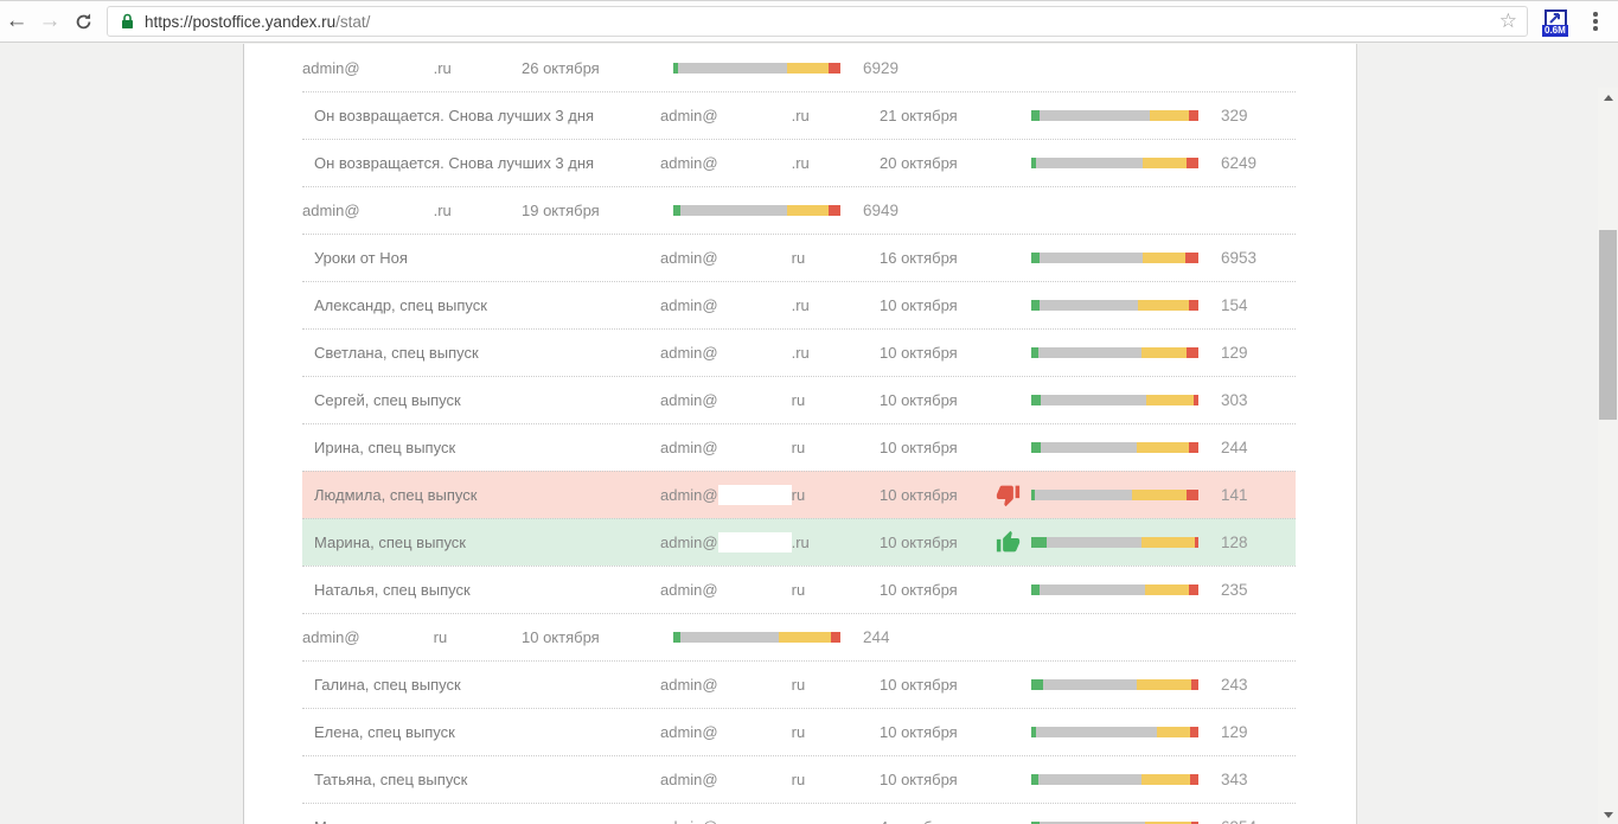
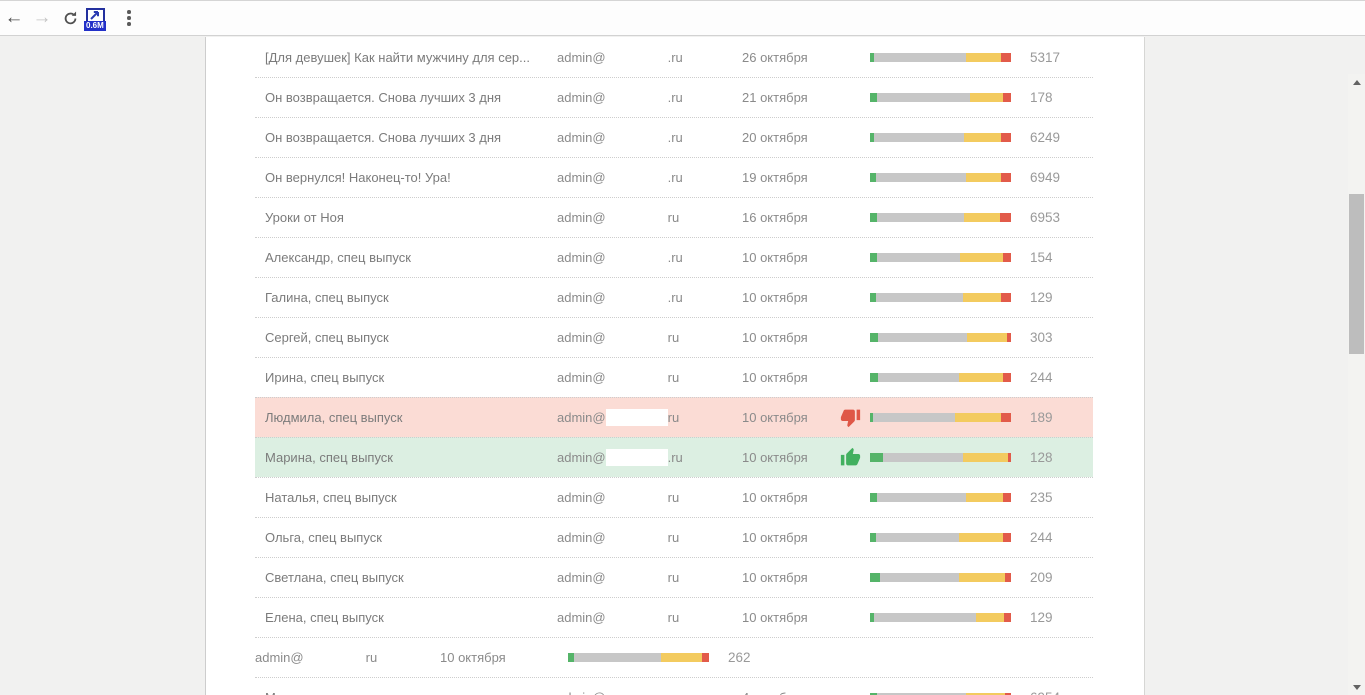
  ←
  →
- https://postoffice.yandex.ru/stat/
- ☆
  0.6M
+ [Для девушек] Как найти мужчину для сер...
  admin@
  .ru
  26 октября
- 6929
+ 5317
  Он возвращается. Снова лучших 3 дня
  admin@
  .ru
  21 октября
- 329
+ 178
  Он возвращается. Снова лучших 3 дня
  admin@
  .ru
  20 октября
  6249
+ Он вернулся! Наконец-то! Ура!
  admin@
  .ru
  19 октября
  6949
  Уроки от Ноя
  admin@
  ru
  16 октября
  6953
  Александр, спец выпуск
  admin@
  .ru
  10 октября
  154
- Светлана, спец выпуск
+ Галина, спец выпуск
  admin@
  .ru
  10 октября
  129
  Сергей, спец выпуск
  admin@
  ru
  10 октября
  303
  Ирина, спец выпуск
  admin@
  ru
  10 октября
  244
  Людмила, спец выпуск
  admin@
  ru
  10 октября
- 141
+ 189
  Марина, спец выпуск
  admin@
  .ru
  10 октября
  128
  Наталья, спец выпуск
  admin@
  ru
  10 октября
  235
+ Ольга, спец выпуск
  admin@
  ru
  10 октября
  244
- Галина, спец выпуск
+ Светлана, спец выпуск
  admin@
  ru
  10 октября
- 243
+ 209
  Елена, спец выпуск
  admin@
  ru
  10 октября
  129
- Татьяна, спец выпуск
  admin@
  ru
  10 октября
- 343
+ 262
